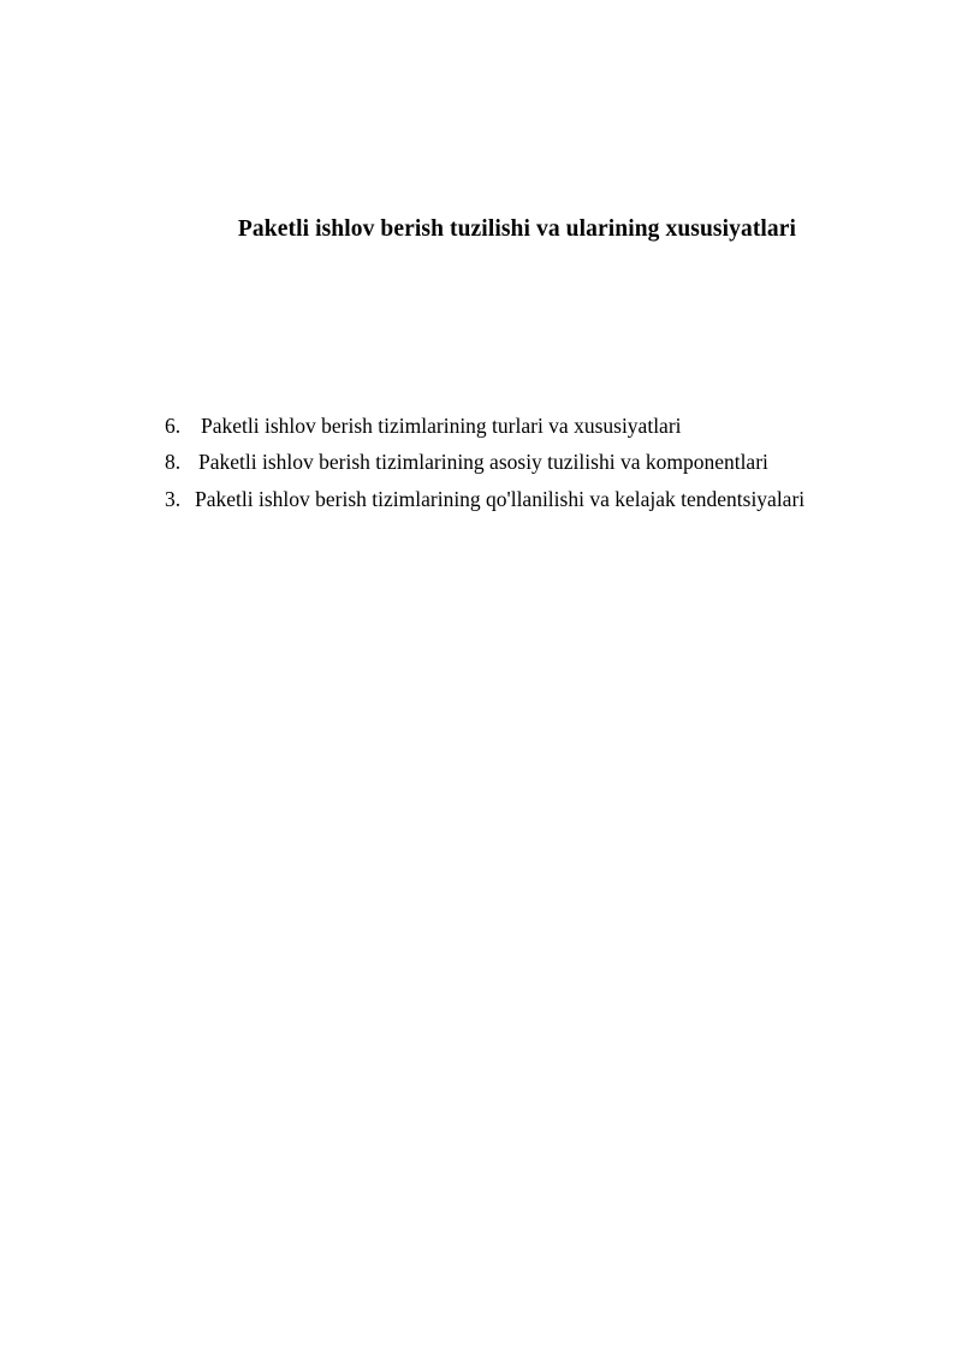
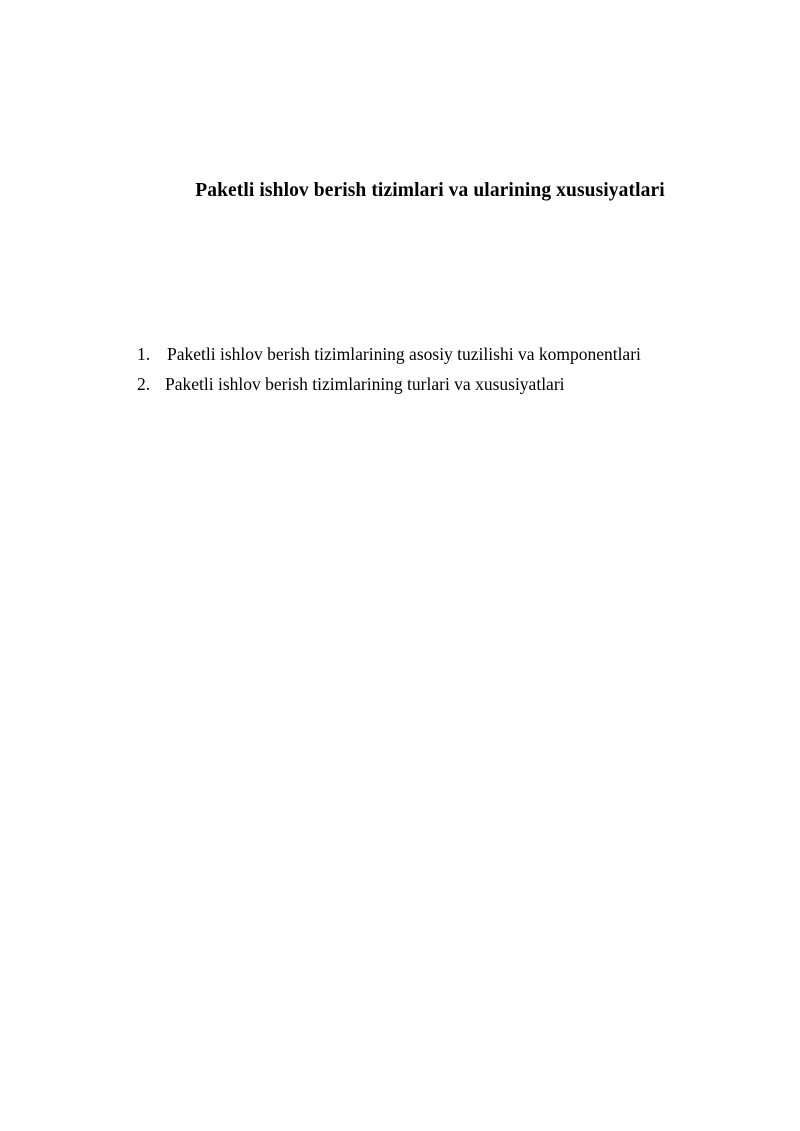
- Paketli ishlov berish tuzilishi va ularining xususiyatlari
+ Paketli ishlov berish tizimlari va ularining xususiyatlari
- 6.
+ 1.
- Paketli ishlov berish tizimlarining turlari va xususiyatlari
+ Paketli ishlov berish tizimlarining asosiy tuzilishi va komponentlari
- 8.
+ 2.
- Paketli ishlov berish tizimlarining asosiy tuzilishi va komponentlari
+ Paketli ishlov berish tizimlarining turlari va xususiyatlari
- 3.
- Paketli ishlov berish tizimlarining qo'llanilishi va kelajak tendentsiyalari
